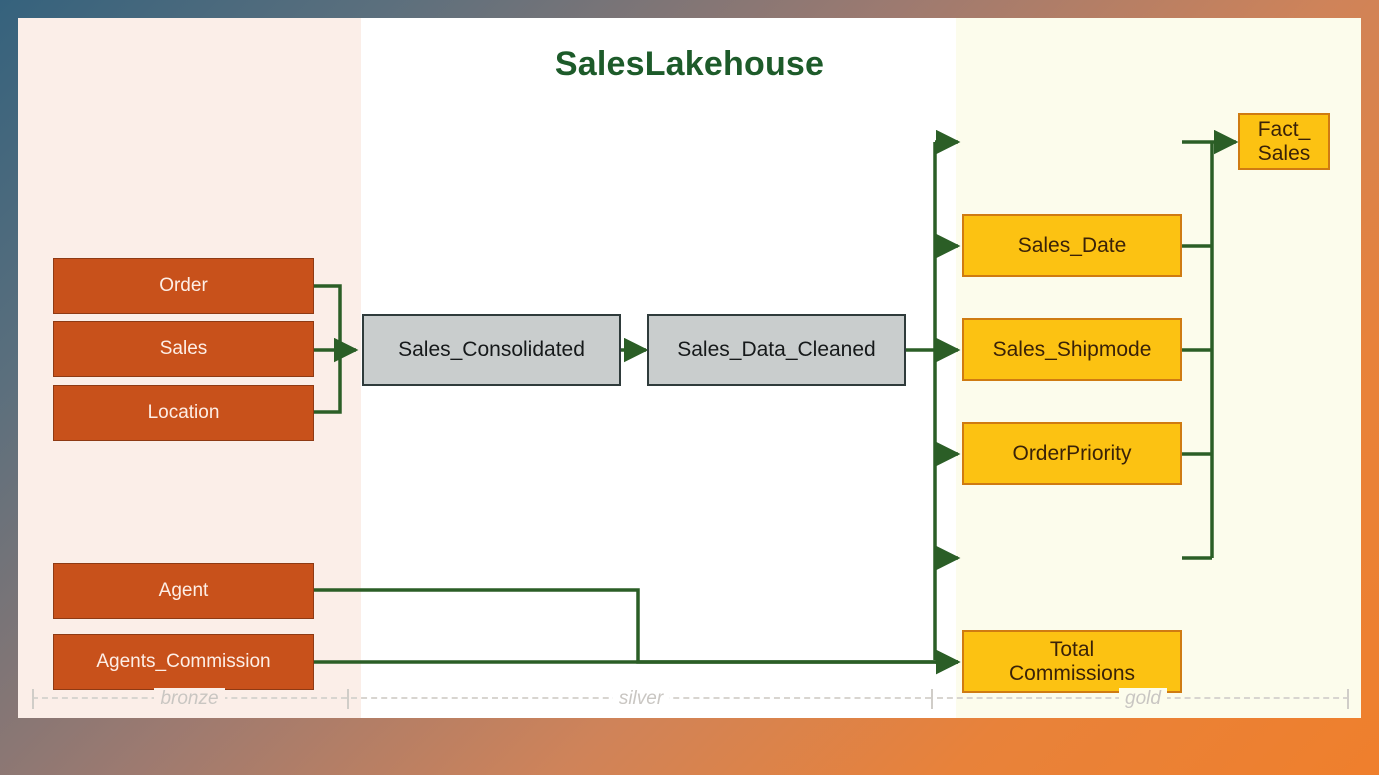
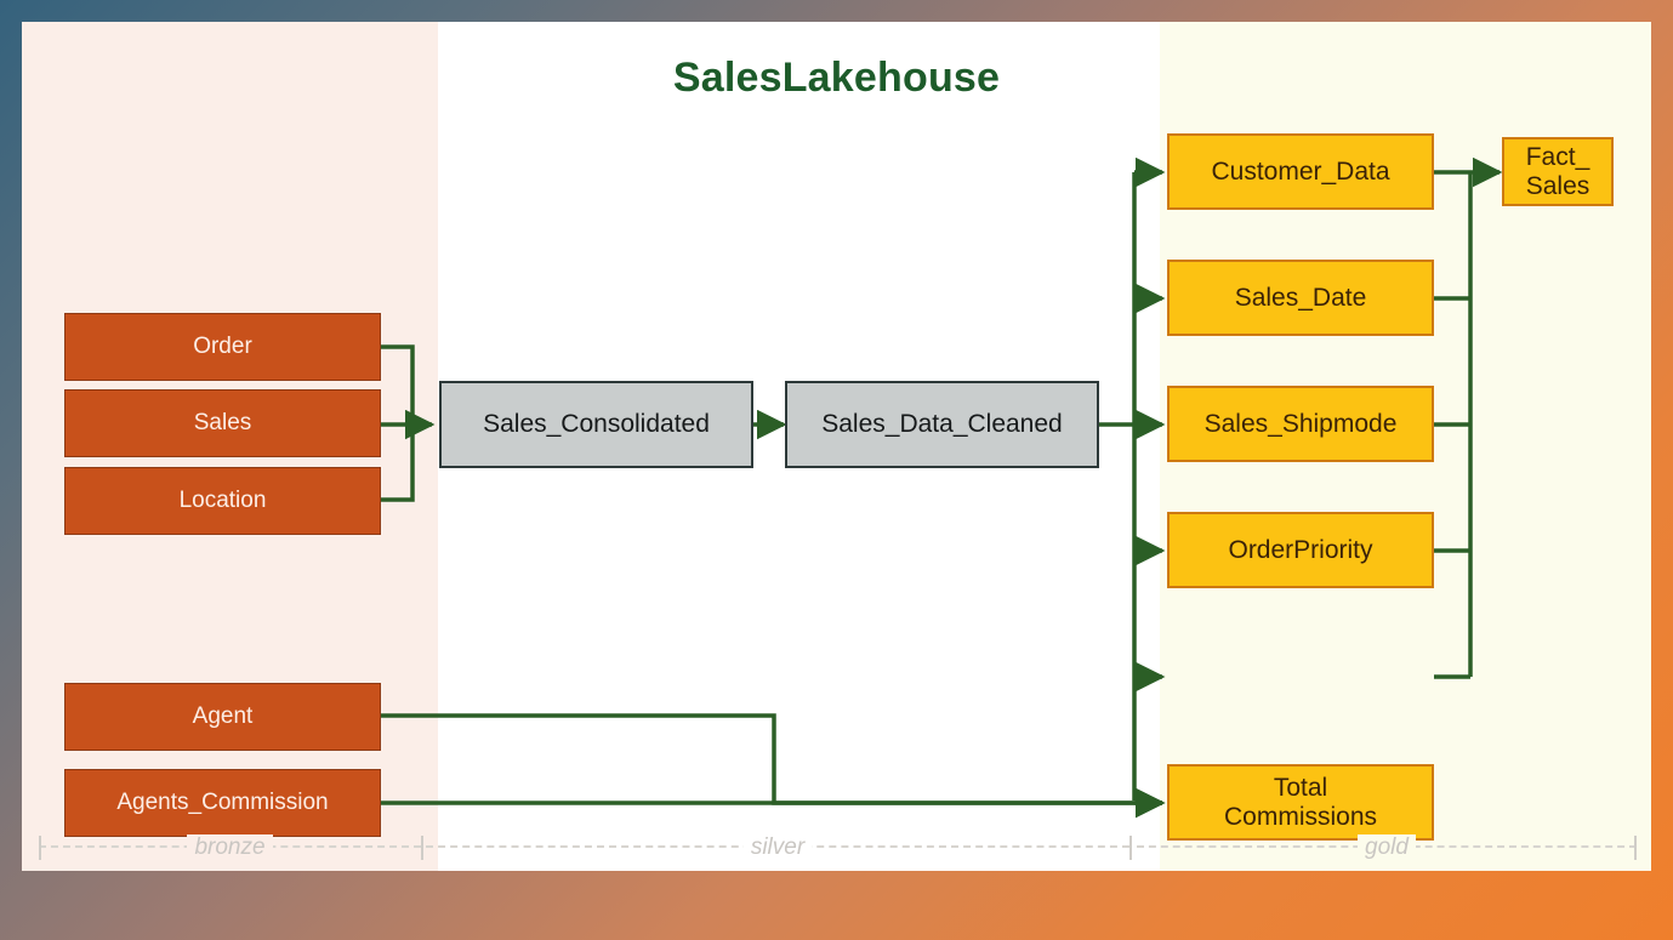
  SalesLakehouse
  Order
  Sales
  Location
  Agent
  Agents_Commission
  Sales_Consolidated
  Sales_Data_Cleaned
+ Customer_Data
  Sales_Date
  Sales_Shipmode
  OrderPriority
  Total
  Commissions
  Fact_
  Sales
  bronze
  silver
  gold
